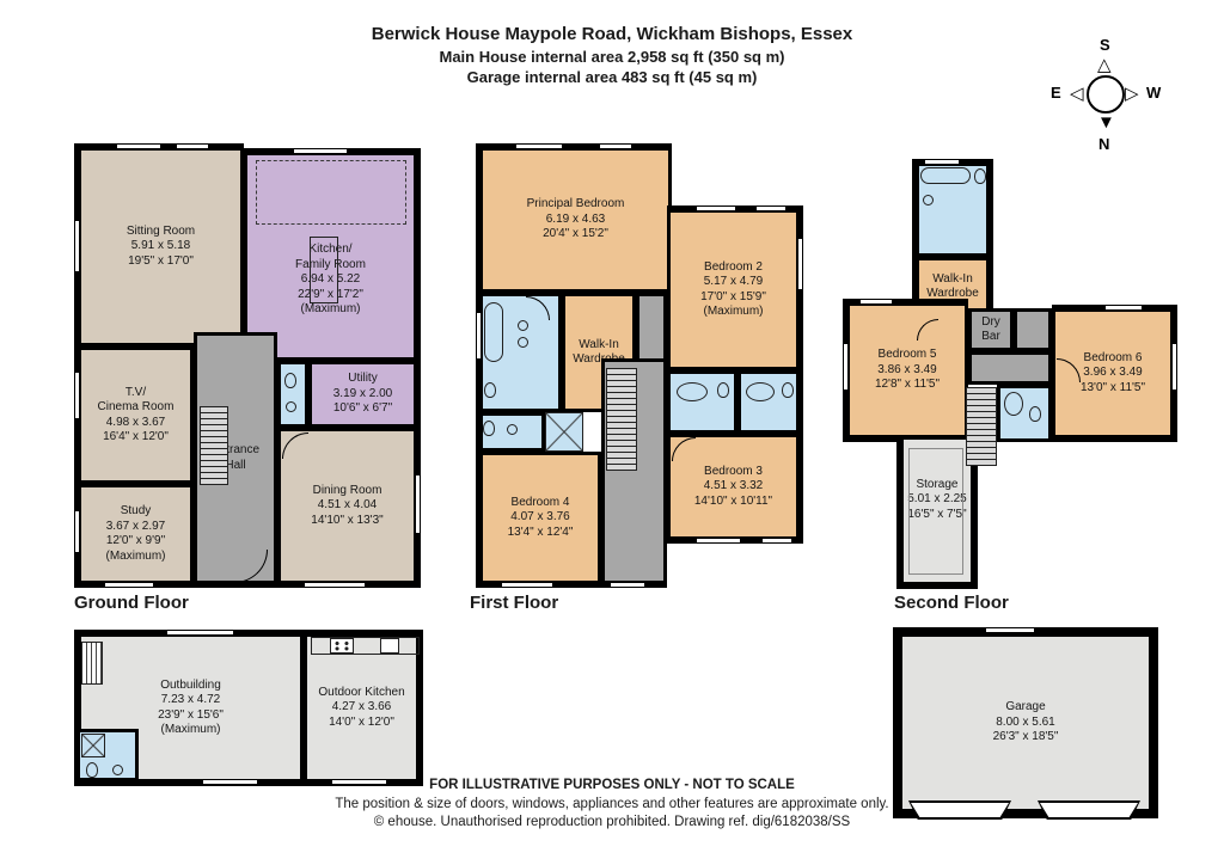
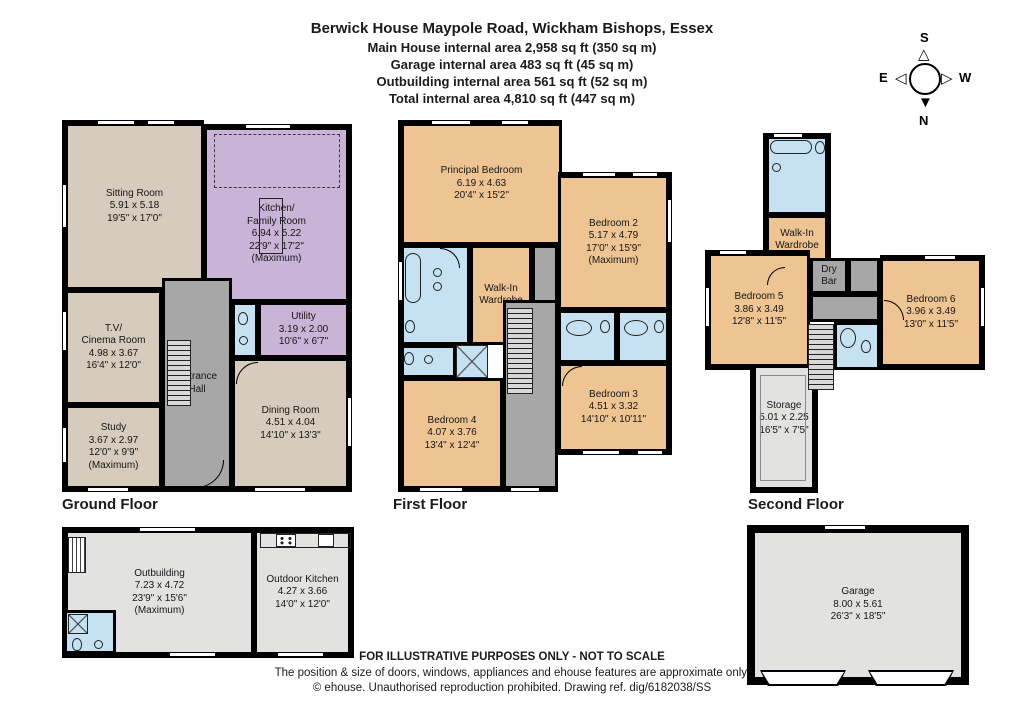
  Berwick House Maypole Road, Wickham Bishops, Essex
  Main House internal area 2,958 sq ft (350 sq m)
  Garage internal area 483 sq ft (45 sq m)
+ Outbuilding internal area 561 sq ft (52 sq m)
+ Total internal area 4,810 sq ft (447 sq m)
  △
  ▼
  ◁
  ▷
  S
  N
  E
  W
  Sitting Room
  5.91 x 5.18
  19'5" x 17'0"
  Kitchen/
  Family Room
  6.94 x 5.22
  22'9" x 17'2"
  (Maximum)
  rance Hall
  T.V/
  Cinema Room
  4.98 x 3.67
  16'4" x 12'0"
  Study
  3.67 x 2.97
  12'0" x 9'9"
  (Maximum)
  Utility
  3.19 x 2.00
  10'6" x 6'7"
  Dining Room
  4.51 x 4.04
  14'10" x 13'3"
  Ground Floor
  Principal Bedroom
  6.19 x 4.63
  20'4" x 15'2"
  Bedroom 2
  5.17 x 4.79
  17'0" x 15'9"
  (Maximum)
  Walk-In Ward
  Bedroom 4
  4.07 x 3.76
  13'4" x 12'4"
  Bedroom 3
  4.51 x 3.32
  14'10" x 10'11"
  First Floor
  Walk-In Wardrobe
  Bedroom 5
  3.86 x 3.49
  12'8" x 11'5"
  Dry Bar
  Bedroom 6
  3.96 x 3.49
  13'0" x 11'5"
  Storage
  5.01 x 2.25
  16'5" x 7'5"
  Second Floor
  Outbuilding
  7.23 x 4.72
  23'9" x 15'6"
  (Maximum)
  Outdoor Kitchen
  4.27 x 3.66
  14'0" x 12'0"
  Garage
  8.00 x 5.61
  26'3" x 18'5"
  FOR ILLUSTRATIVE PURPOSES ONLY - NOT TO SCALE
- The position & size of doors, windows, appliances and other features are approximate only.
+ The position & size of doors, windows, appliances and ehouse features are approximate only.
  © ehouse. Unauthorised reproduction prohibited. Drawing ref. dig/6182038/SS
